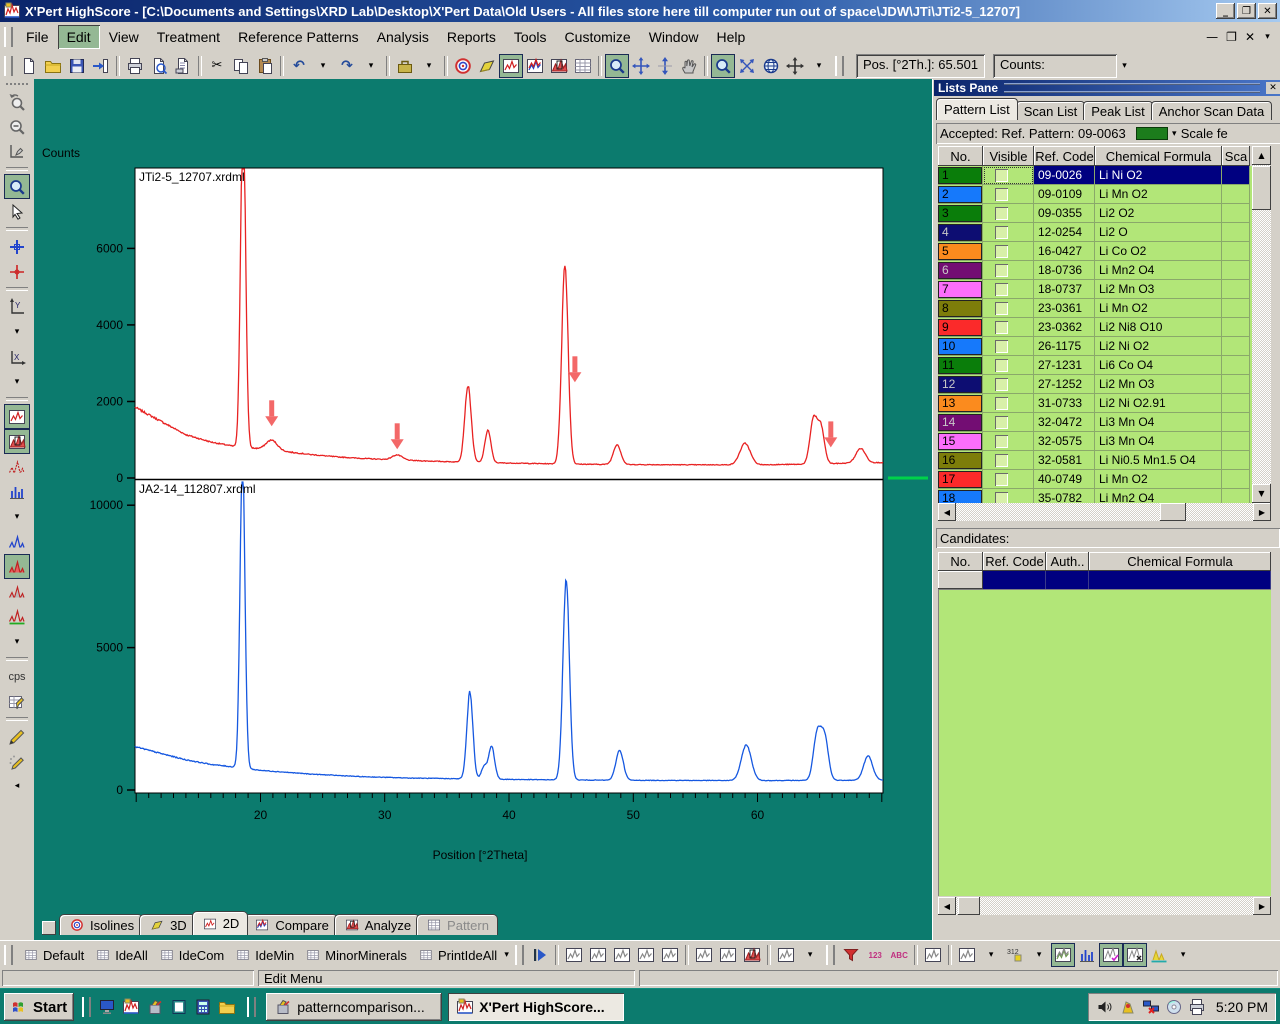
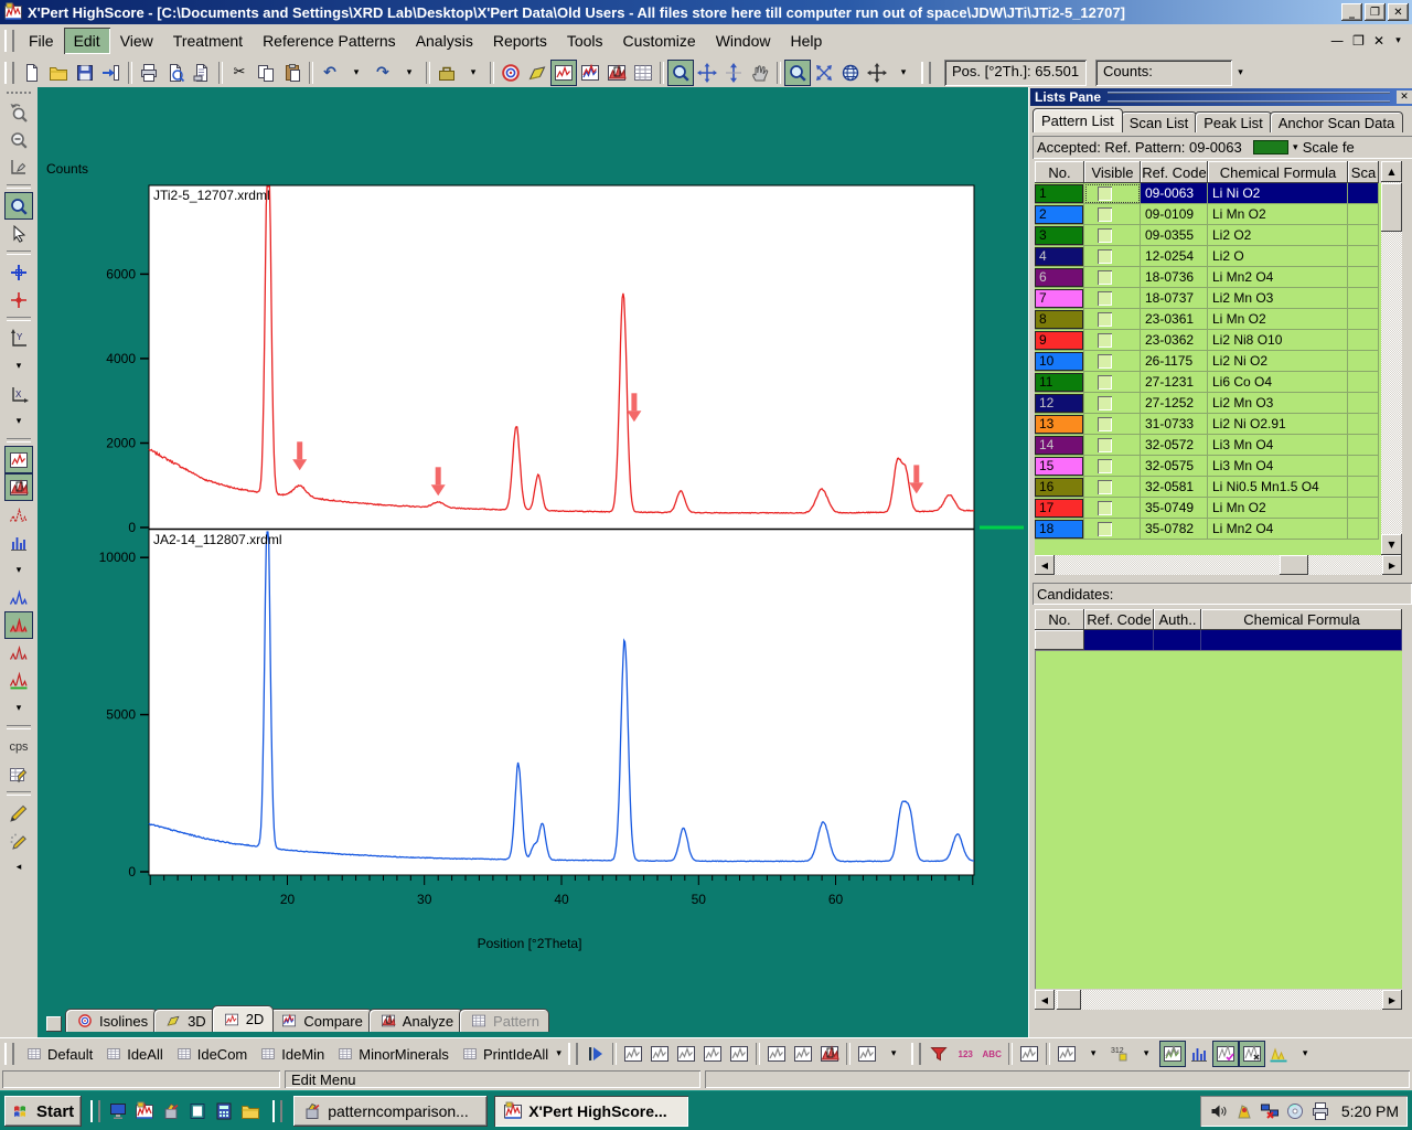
  X'Pert HighScore - [C:\Documents and Settings\XRD Lab\Desktop\X'Pert Data\Old Users - All files store here till computer run out of space\JDW\JTi\JTi2-5_12707]
  _
  ❐
  ✕
  File
  Edit
  View
  Treatment
  Reference Patterns
  Analysis
  Reports
  Tools
  Customize
  Window
  Help
  —
  ❐
  ✕
  ▾
  ✂
  ↶
  ▾
  ↷
  ▾
  ▾
  ▾
  Pos. [°2Th.]: 65.501
  Counts:
  ▾
  Y
  ▾
  X
  ▾
  ▾
  ▾
  cps
  ◂
  20
  30
  40
  50
  60
  0
  2000
  4000
  6000
  0
  5000
  10000
  JTi2-5_12707.xrdml
  JA2-14_112807.xrdml
  Counts
  Position [°2Theta]
  Isolines
  3D
  2D
  Compare
  Analyze
  Pattern
  Lists Pane
  ✕
  Pattern List
  Scan List
  Peak List
  Anchor Scan Data
  Accepted: Ref. Pattern: 09-0063
  ▾
  Scale fe
  No.
  Visible
  Ref. Code
  Chemical Formula
  Sca
  1
- 09-0026
+ 09-0063
  Li Ni O2
  2
  09-0109
  Li Mn O2
  3
  09-0355
  Li2 O2
  4
  12-0254
  Li2 O
- 5
- 16-0427
- Li Co O2
  6
  18-0736
  Li Mn2 O4
  7
  18-0737
  Li2 Mn O3
  8
  23-0361
  Li Mn O2
  9
  23-0362
  Li2 Ni8 O10
  10
  26-1175
  Li2 Ni O2
  11
  27-1231
  Li6 Co O4
  12
  27-1252
  Li2 Mn O3
  13
  31-0733
  Li2 Ni O2.91
  14
- 32-0472
+ 32-0572
  Li3 Mn O4
  15
  32-0575
  Li3 Mn O4
  16
  32-0581
  Li Ni0.5 Mn1.5 O4
  17
- 40-0749
+ 35-0749
  Li Mn O2
  18
  35-0782
  Li Mn2 O4
  ▲
  ▼
  ◀
  ▶
  Candidates:
  No.
  Ref. Code
  Auth..
  Chemical Formula
  ◀
  ▶
  Default
  IdeAll
  IdeCom
  IdeMin
  MinorMinerals
  PrintIdeAll
  ▾
  ▾
  123
  ABC
  ▾
  ▾
  ▾
  Edit Menu
  Start
  patterncomparison...
  X'Pert HighScore...
  5:20 PM
